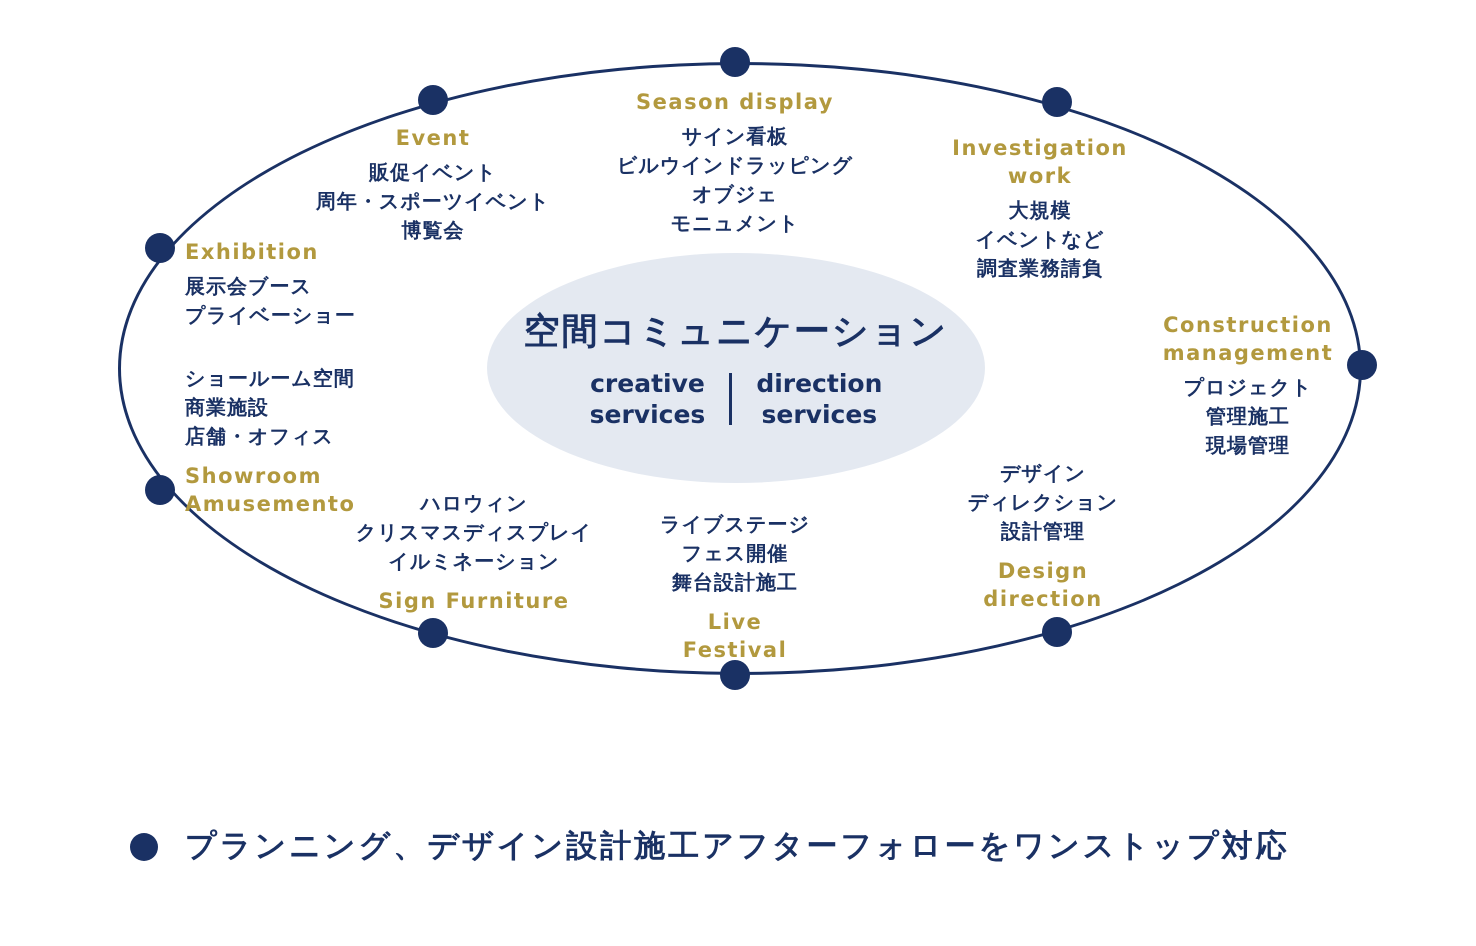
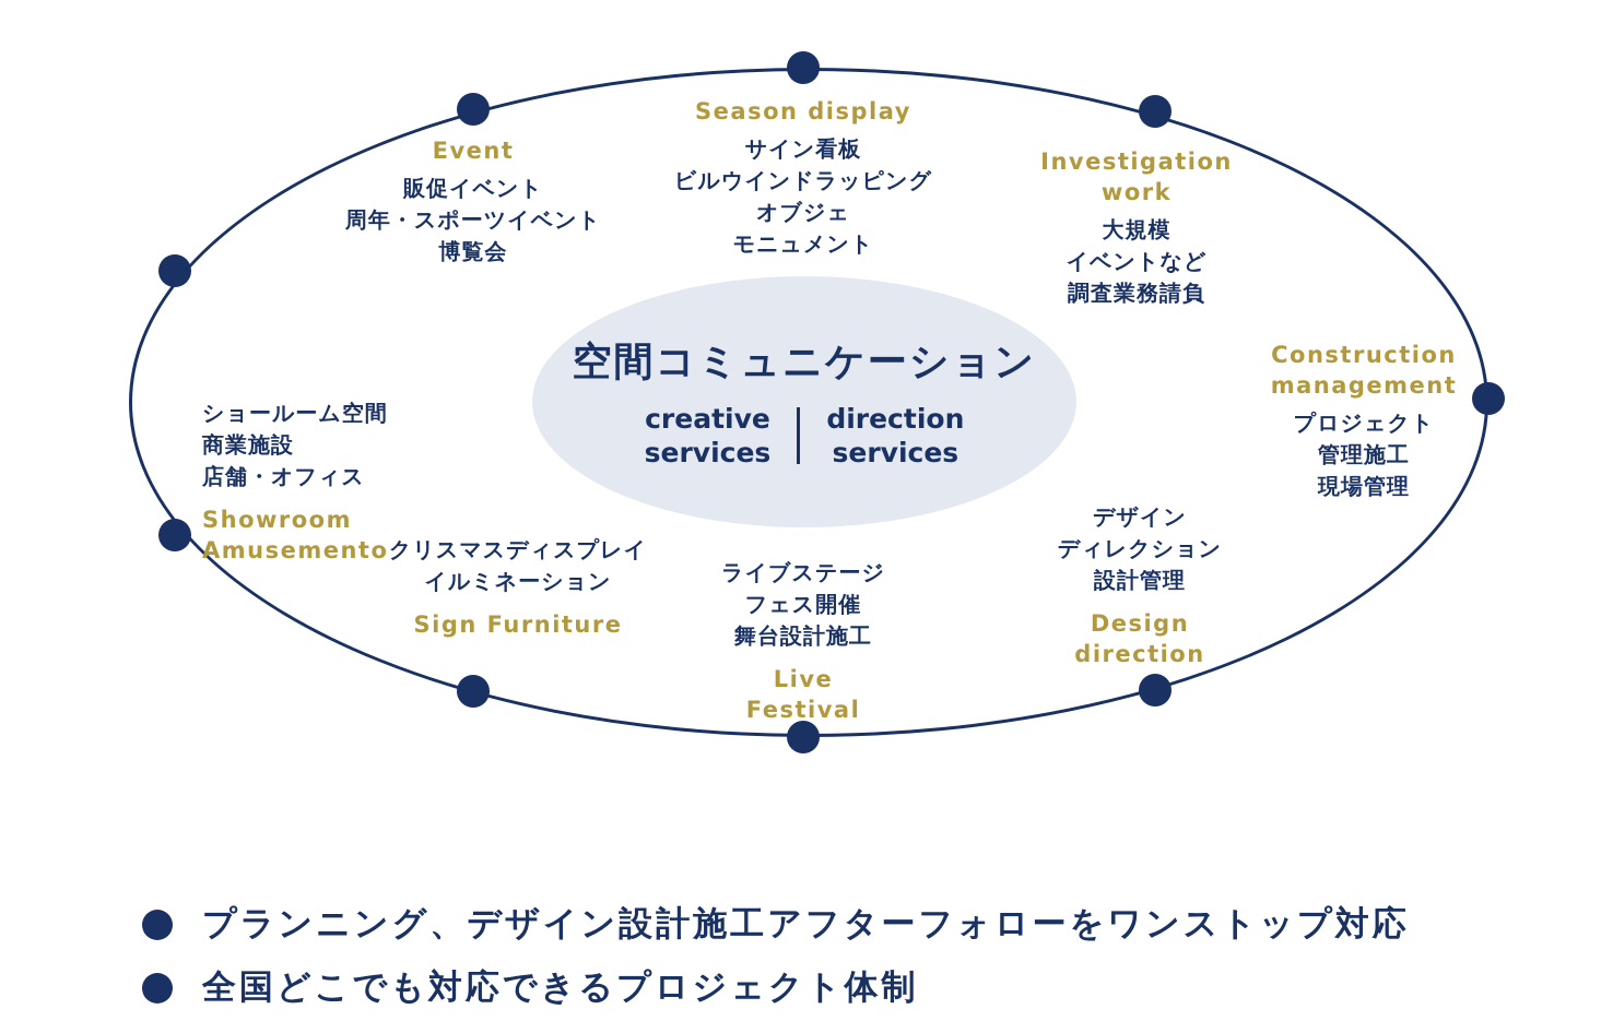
  空間コミュニケーション
  creative
  services
  direction
  services
  Event
  販促イベント
  周年・スポーツイベント
  博覧会
  Season display
  サイン看板
  ビルウインドラッピング
  オブジェ
  モニュメント
  Investigation
  work
  大規模
  イベントなど
  調査業務請負
- Exhibition
- 展示会ブース
- プライベーショー
  ショールーム空間
  商業施設
  店舗・オフィス
  Showroom
  Amusemento
- ハロウィン
  クリスマスディスプレイ
  イルミネーション
  Sign Furniture
  ライブステージ
  フェス開催
  舞台設計施工
  Live
  Festival
  デザイン
  ディレクション
  設計管理
  Design
  direction
  Construction
  management
  プロジェクト
  管理施工
  現場管理
  プランニング、デザイン設計施工アフターフォローをワンストップ対応
+ 全国どこでも対応できるプロジェクト体制
